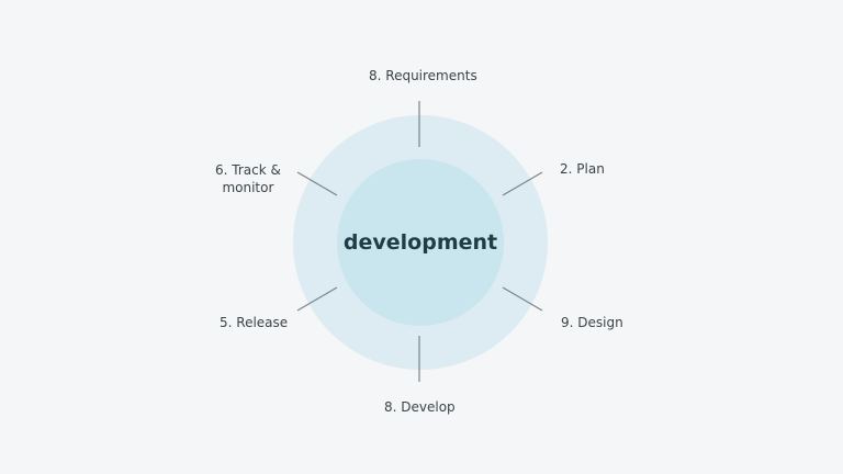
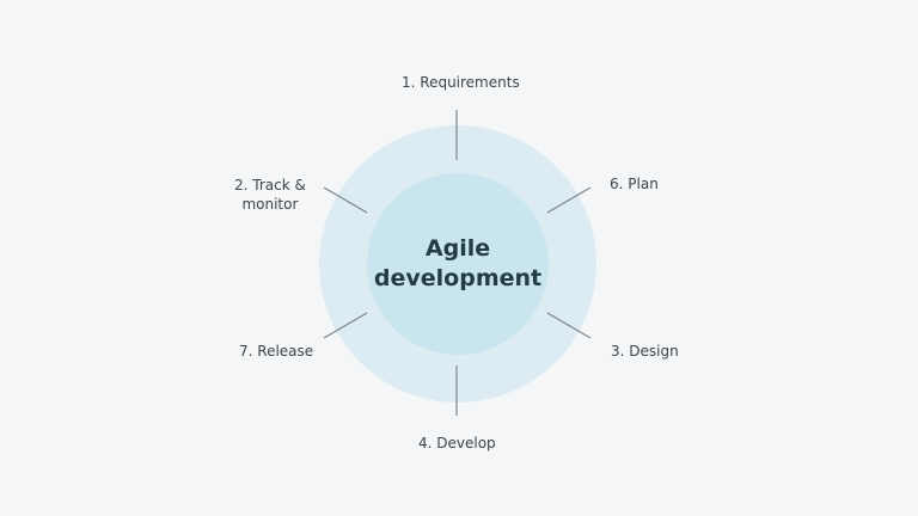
+ Agile
  development
- 8. Requirements
+ 1. Requirements
- 2. Plan
+ 6. Plan
- 9. Design
+ 3. Design
- 8. Develop
+ 4. Develop
- 5. Release
+ 7. Release
- 6. Track &
+ 2. Track &
  monitor
